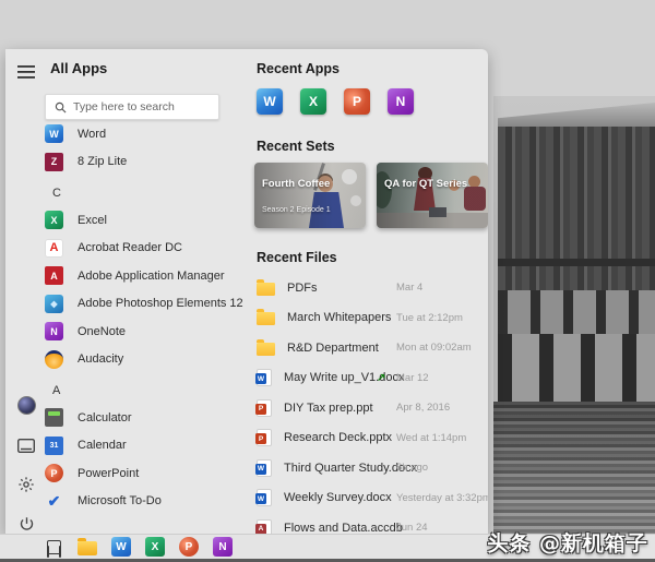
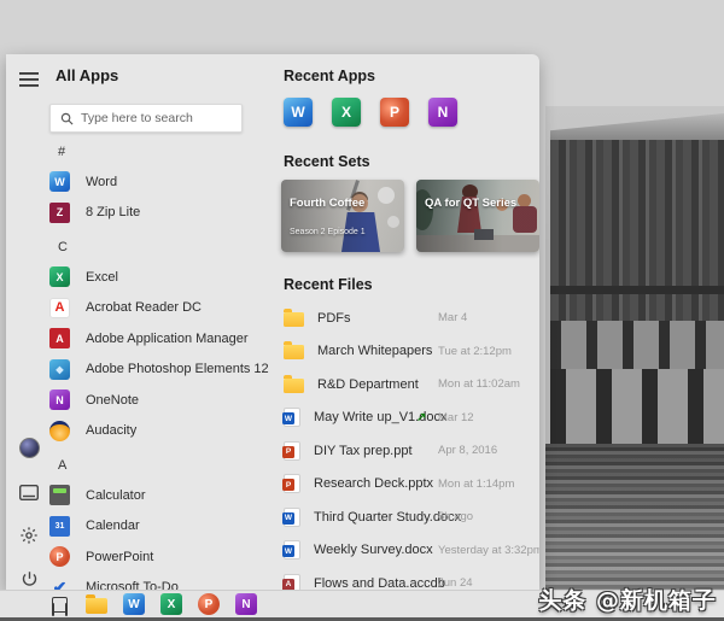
  All Apps
  Type here to search
+ #
  Word
  8 Zip Lite
  C
  Excel
  Acrobat Reader DC
  Adobe Application Manager
  Adobe Photoshop Elements 12
  OneNote
  Audacity
  A
  Calculator
  Calendar
  PowerPoint
  Microsoft To-Do
  Recent Apps
  Recent Sets
  Fourth Coffee
  QA for QT Series
  Recent Files
  PDFs
  Mar 4
  March Whitepapers
  Tue at 2:12pm
  R&D Department
- Mon at 09:02am
+ Mon at 11:02am
  May Write up_V1.docx
  ↗
  Mar 12
  DIY Tax prep.ppt
  Apr 8, 2016
  Research Deck.pptx
- Wed at 1:14pm
+ Mon at 1:14pm
  Third Quarter Study.docx
  6h ago
  Weekly Survey.docx
  Yesterday at 3:32pm
  Flows and Data.accdb
  Jun 24
  头条 @新机箱子
